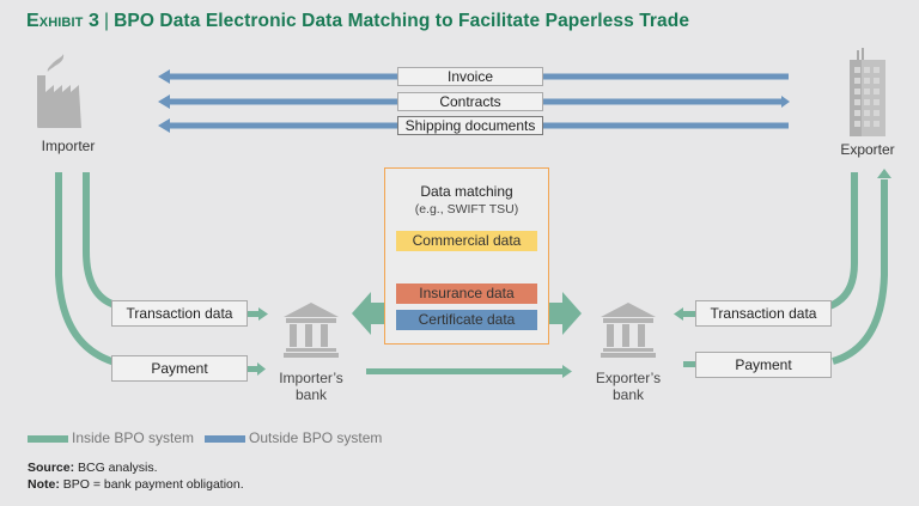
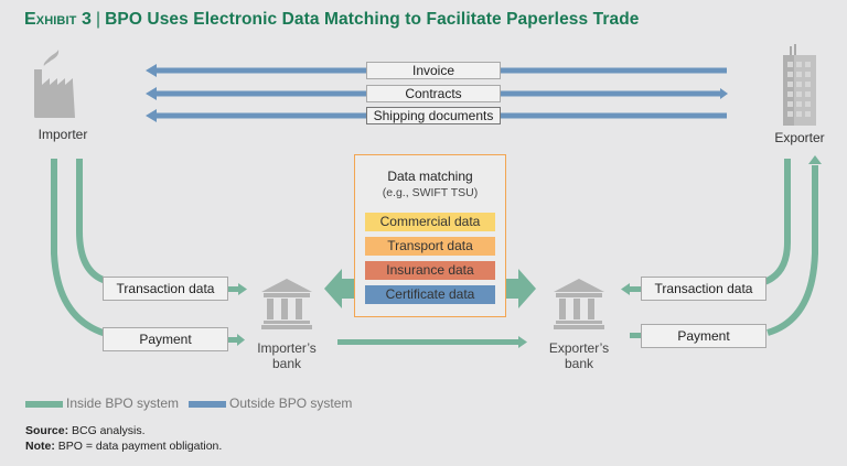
- Exhibit 3 | BPO Data Electronic Data Matching to Facilitate Paperless Trade
+ Exhibit 3 | BPO Uses Electronic Data Matching to Facilitate Paperless Trade
  Importer
  Exporter
  Invoice
  Contracts
  Shipping documents
  Data matching
  (e.g., SWIFT TSU)
  Commercial data
+ Transport data
  Insurance data
  Certificate data
  Transaction data
  Payment
  Transaction data
  Payment
  Importer’s
  bank
  Exporter’s
  bank
  Inside BPO system
  Outside BPO system
  Source: BCG analysis.
- Note: BPO = bank payment obligation.
+ Note: BPO = data payment obligation.
